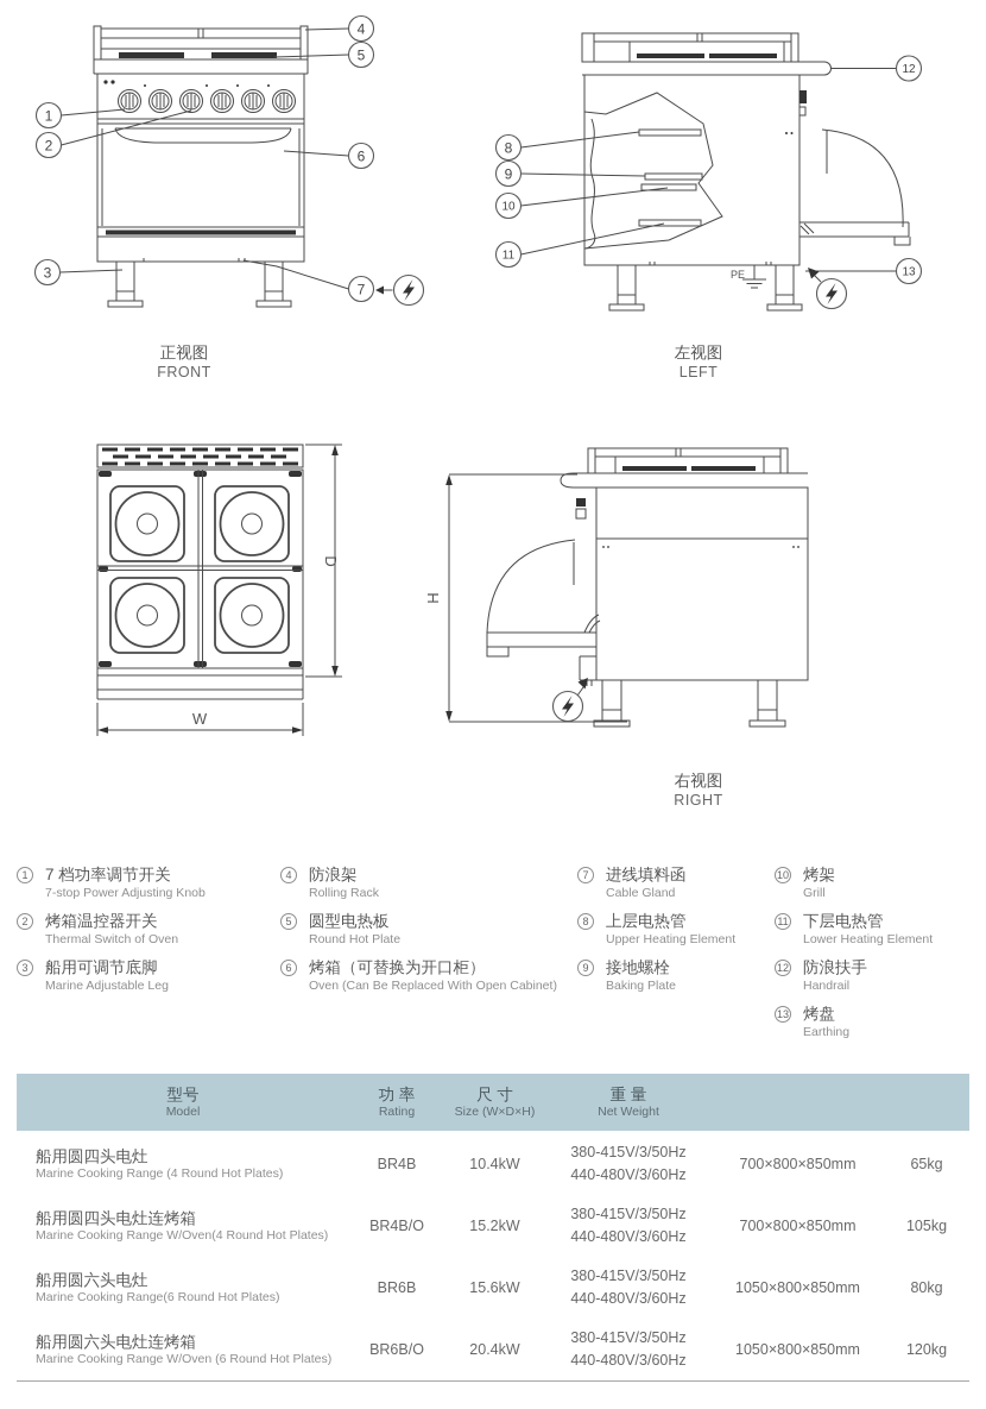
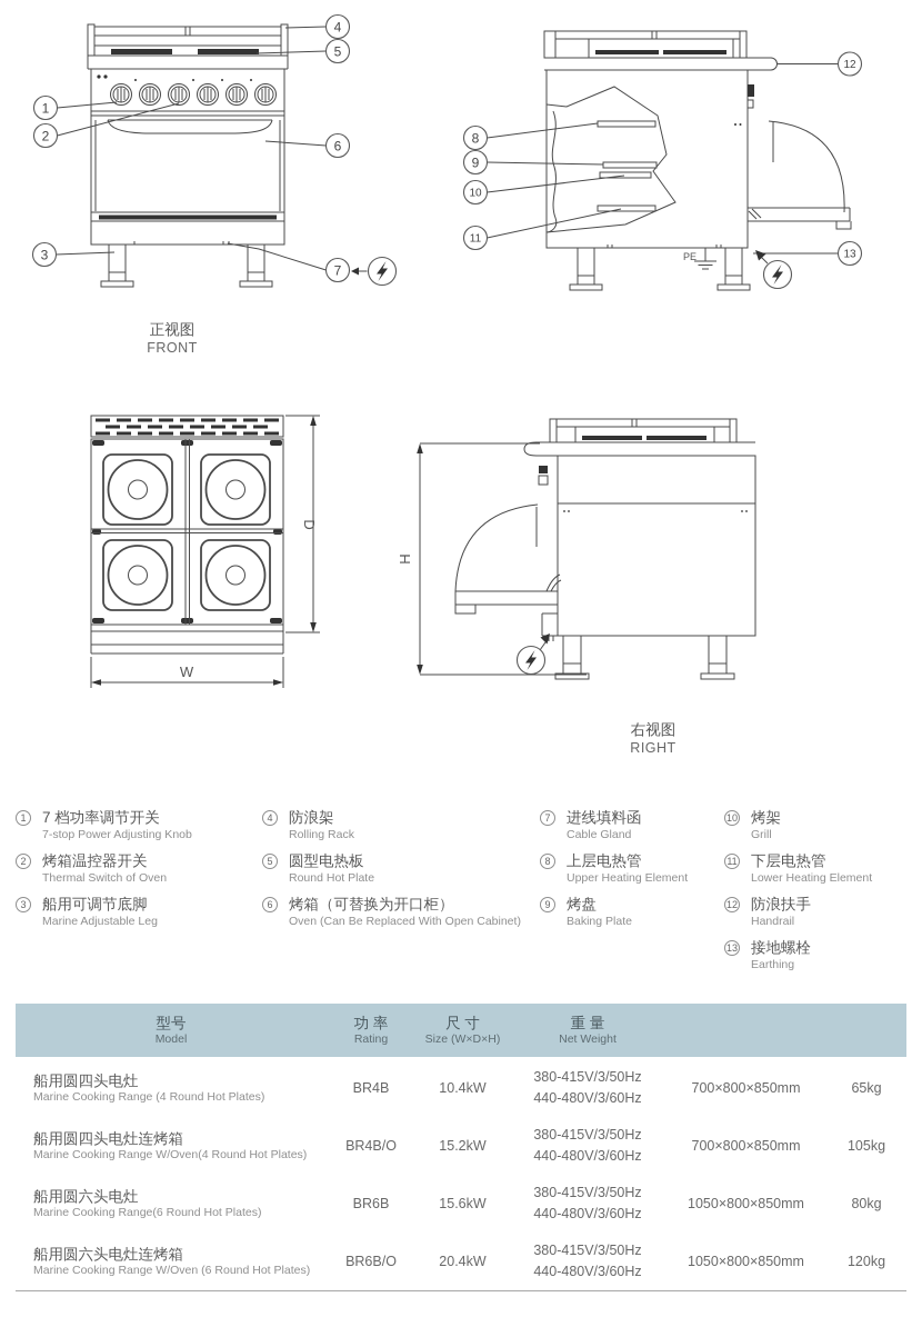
  1
  2
  3
  4
  5
  6
  7
  PE
  8
  9
  10
  11
  12
  13
  W
  正视图
  FRONT
- 左视图
- LEFT
  右视图
  RIGHT
  1
  7 档功率调节开关
  7-stop Power Adjusting Knob
  2
  烤箱温控器开关
  Thermal Switch of Oven
  3
  船用可调节底脚
  Marine Adjustable Leg
  4
  防浪架
  Rolling Rack
  5
  圆型电热板
  Round Hot Plate
  6
  烤箱（可替换为开口柜）
  Oven (Can Be Replaced With Open Cabinet)
  7
  进线填料函
  Cable Gland
  8
  上层电热管
  Upper Heating Element
  9
- 接地螺栓
+ 烤盘
  Baking Plate
  10
  烤架
  Grill
  11
  下层电热管
  Lower Heating Element
  12
  防浪扶手
  Handrail
  13
- 烤盘
+ 接地螺栓
  Earthing
  型号
  Model
  功 率
  Rating
  尺 寸
  Size (W×D×H)
  重 量
  Net Weight
  船用圆四头电灶
  Marine Cooking Range (4 Round Hot Plates)
  BR4B
  10.4kW
  380-415V/3/50Hz
  440-480V/3/60Hz
  700×800×850mm
  65kg
  船用圆四头电灶连烤箱
  Marine Cooking Range W/Oven(4 Round Hot Plates)
  BR4B/O
  15.2kW
  380-415V/3/50Hz
  440-480V/3/60Hz
  700×800×850mm
  105kg
  船用圆六头电灶
  Marine Cooking Range(6 Round Hot Plates)
  BR6B
  15.6kW
  380-415V/3/50Hz
  440-480V/3/60Hz
  1050×800×850mm
  80kg
  船用圆六头电灶连烤箱
  Marine Cooking Range W/Oven (6 Round Hot Plates)
  BR6B/O
  20.4kW
  380-415V/3/50Hz
  440-480V/3/60Hz
  1050×800×850mm
  120kg
